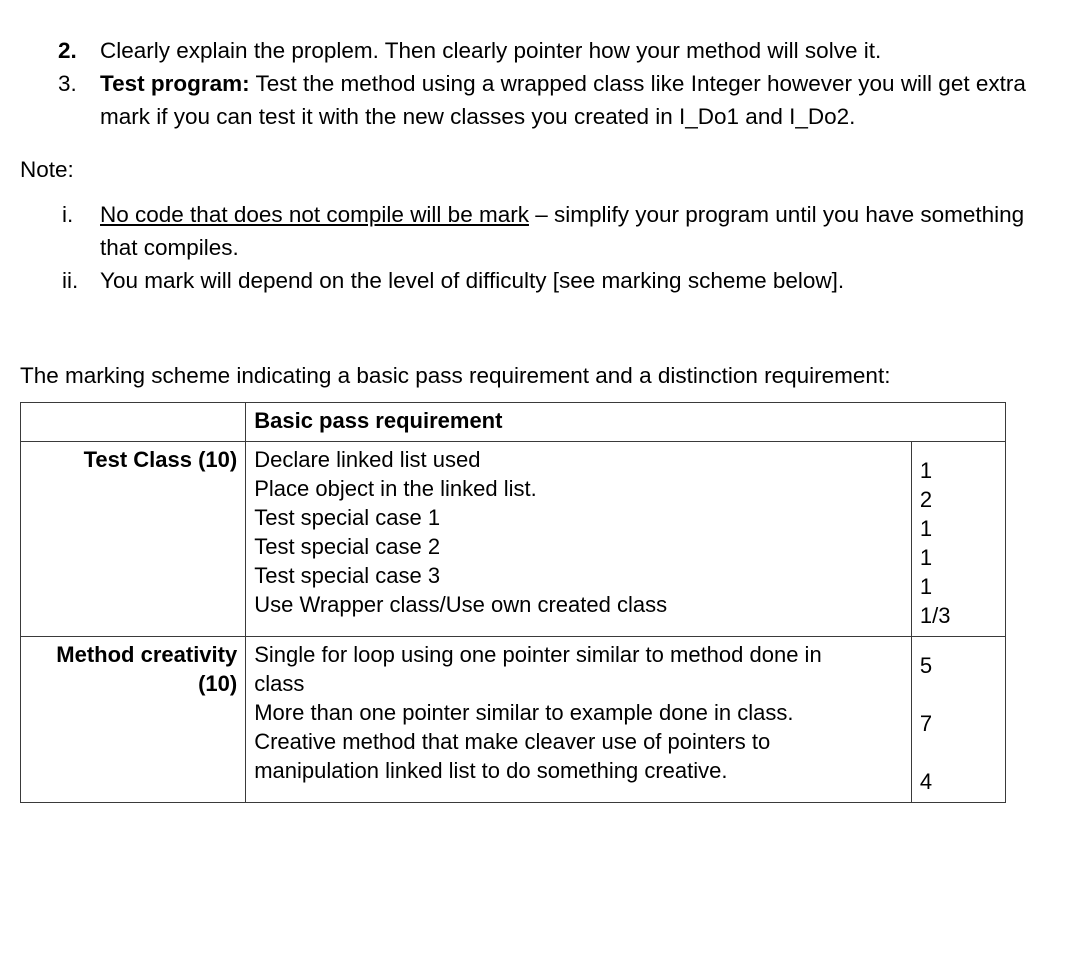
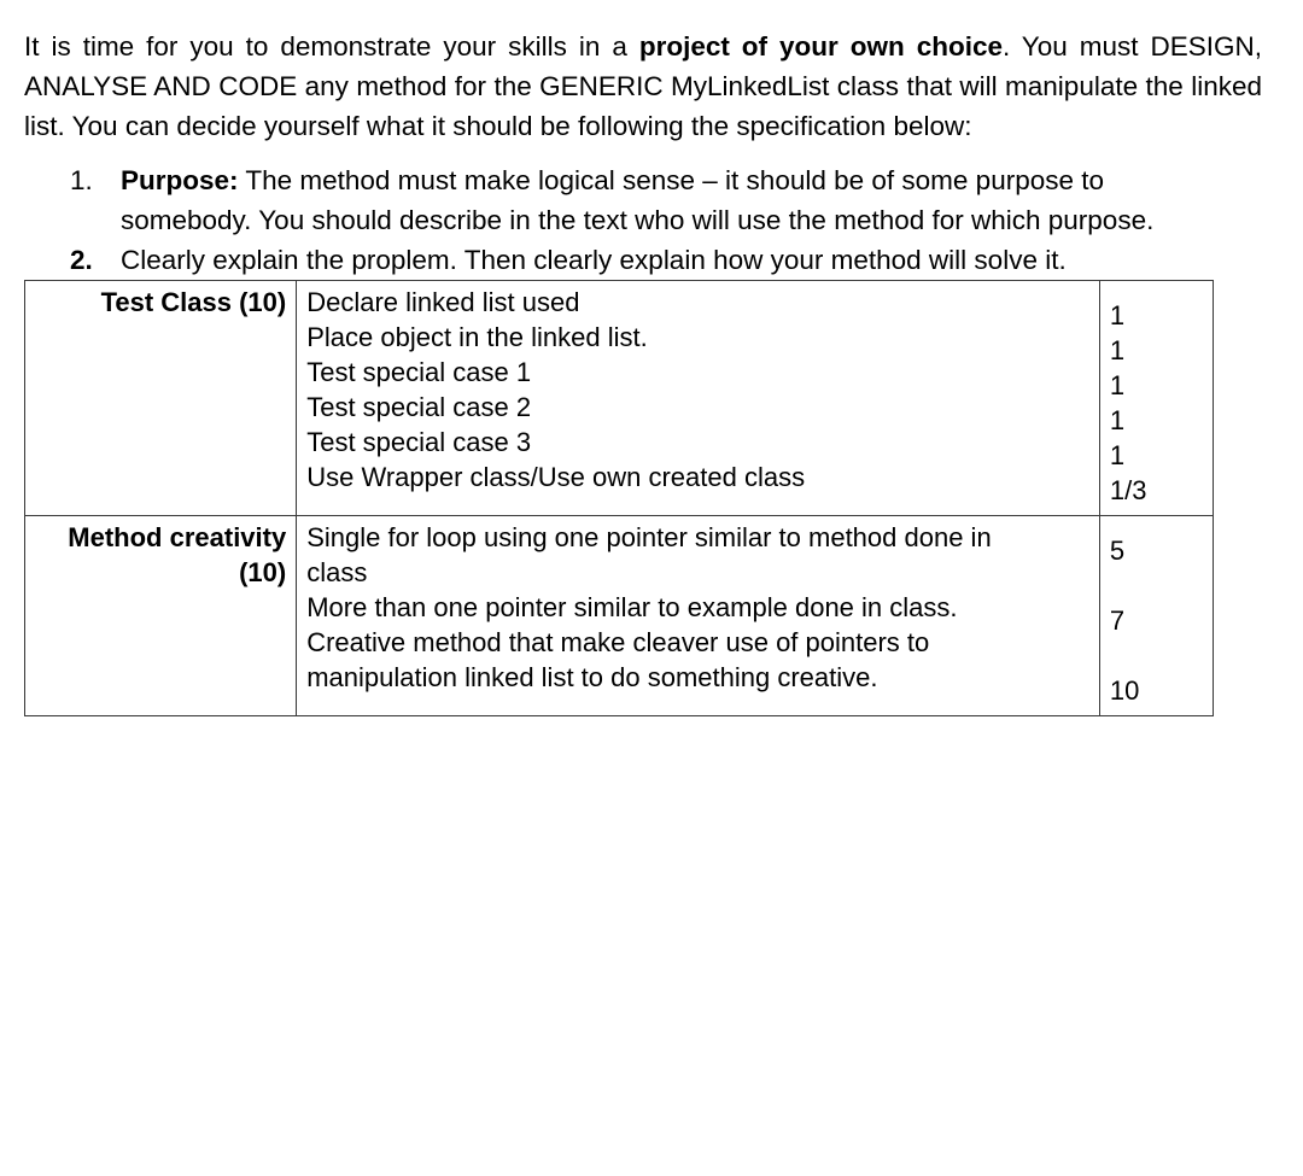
+ It is time for you to demonstrate your skills in a project of your own choice. You must DESIGN, ANALYSE AND CODE any method for the GENERIC MyLinkedList class that will manipulate the linked list. You can decide yourself what it should be following the specification below:
+ 1.
+ Purpose: The method must make logical sense – it should be of some purpose to somebody. You should describe in the text who will use the method for which purpose.
  2.
- Clearly explain the proplem. Then clearly pointer how your method will solve it.
+ Clearly explain the proplem. Then clearly explain how your method will solve it.
- 3.
- Test program: Test the method using a wrapped class like Integer however you will get extra mark if you can test it with the new classes you created in I_Do1 and I_Do2.
- Note:
- i.
- No code that does not compile will be mark – simplify your program until you have something that compiles.
- ii.
- You mark will depend on the level of difficulty [see marking scheme below].
- The marking scheme indicating a basic pass requirement and a distinction requirement:
- 	Basic pass requirement
- Test Class (10)	Declare linked list used Place object in the linked list. Test special case 1 Test special case 2 Test special case 3 Use Wrapper class/Use own created class	1 2 1 1 1 1/3
+ Test Class (10)	Declare linked list used Place object in the linked list. Test special case 1 Test special case 2 Test special case 3 Use Wrapper class/Use own created class	1 1 1 1 1 1/3
- Method creativity (10)	Single for loop using one pointer similar to method done in class More than one pointer similar to example done in class. Creative method that make cleaver use of pointers to manipulation linked list to do something creative.	5 7 4
+ Method creativity (10)	Single for loop using one pointer similar to method done in class More than one pointer similar to example done in class. Creative method that make cleaver use of pointers to manipulation linked list to do something creative.	5 7 10
